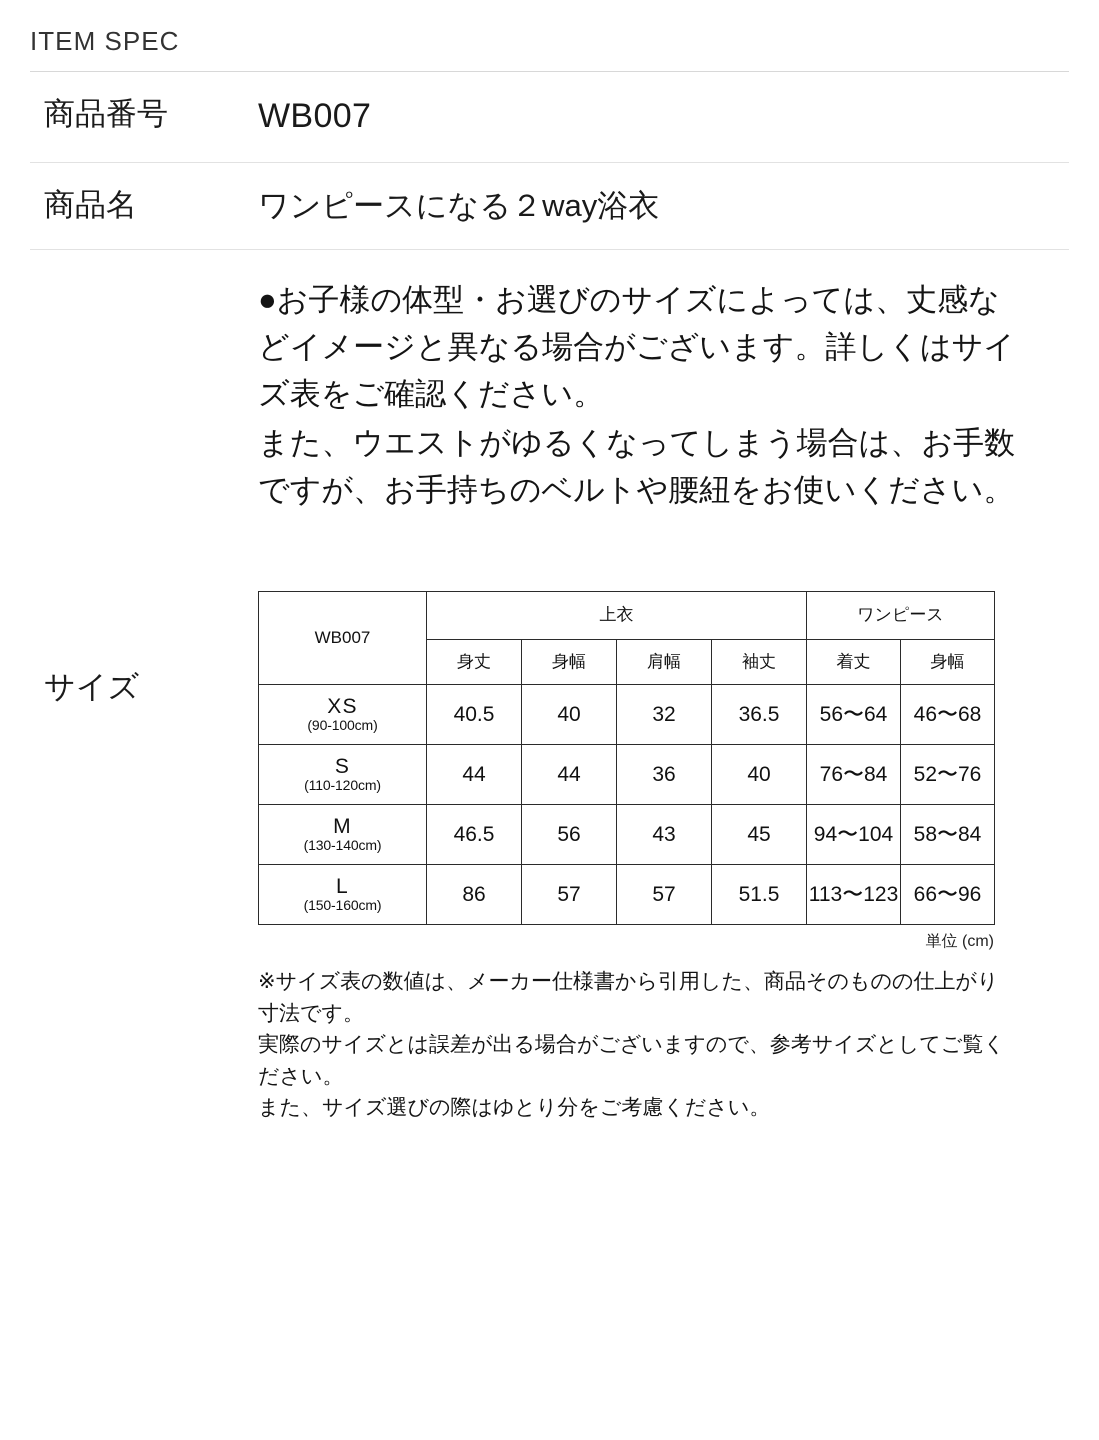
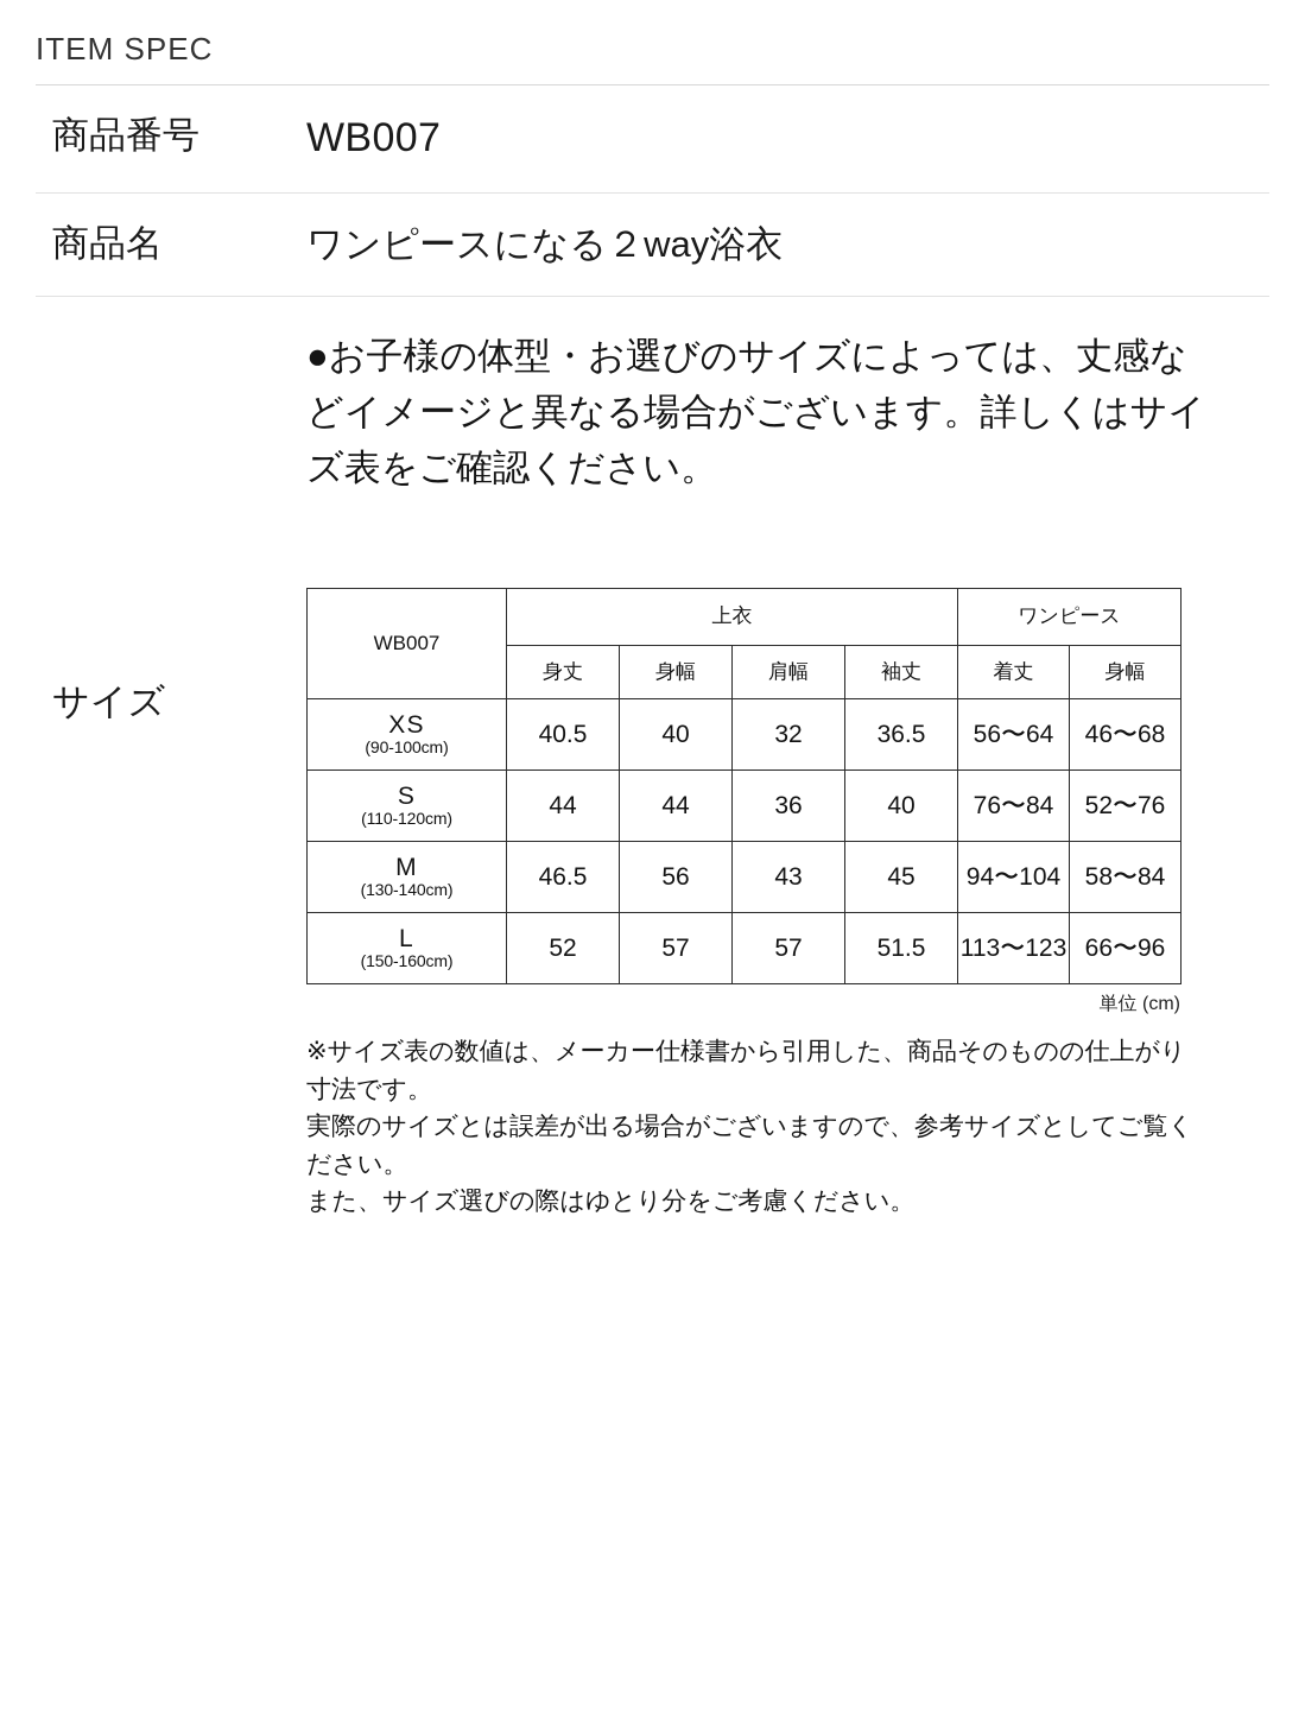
  ITEM SPEC
  商品番号
  WB007
  商品名
  ワンピースになる２way浴衣
  ●お子様の体型・お選びのサイズによっては、丈感などイメージと異なる場合がございます。詳しくはサイズ表をご確認ください。
- また、ウエストがゆるくなってしまう場合は、お手数ですが、お手持ちのベルトや腰紐をお使いください。
  サイズ
  WB007	上衣	ワンピース
  身丈	身幅	肩幅	袖丈	着丈	身幅
  XS (90-100cm)	40.5	40	32	36.5	56〜64	46〜68
  S (110-120cm)	44	44	36	40	76〜84	52〜76
  M (130-140cm)	46.5	56	43	45	94〜104	58〜84
- L (150-160cm)	86	57	57	51.5	113〜123	66〜96
+ L (150-160cm)	52	57	57	51.5	113〜123	66〜96
  単位 (cm)
  ※サイズ表の数値は、メーカー仕様書から引用した、商品そのものの仕上がり寸法です。
  実際のサイズとは誤差が出る場合がございますので、参考サイズとしてご覧ください。
  また、サイズ選びの際はゆとり分をご考慮ください。
